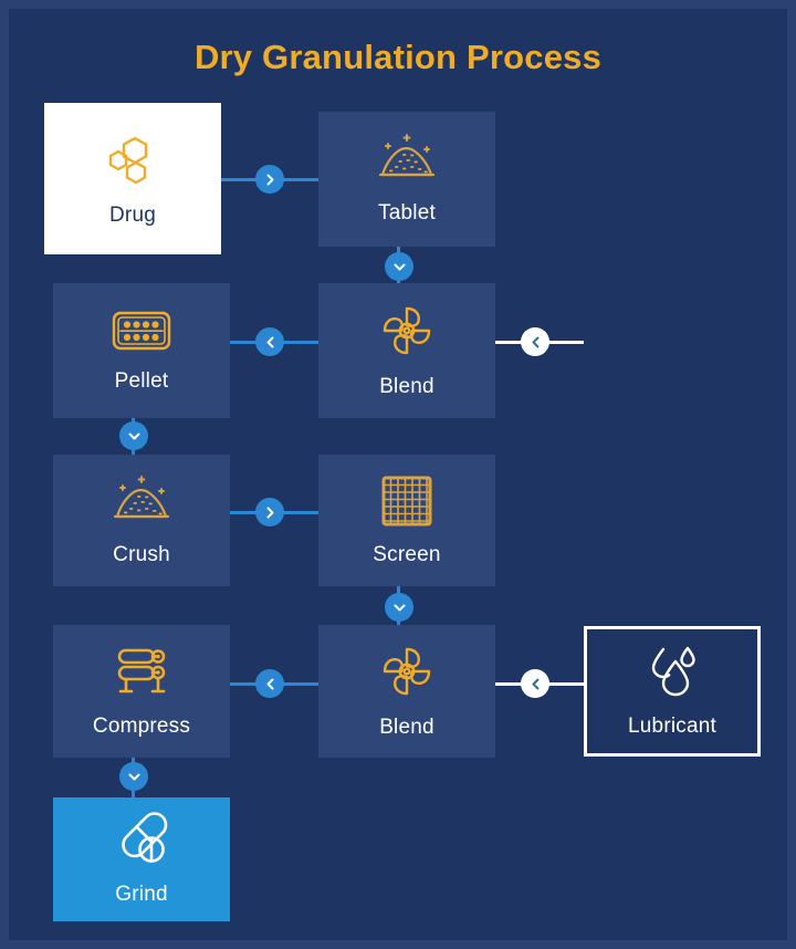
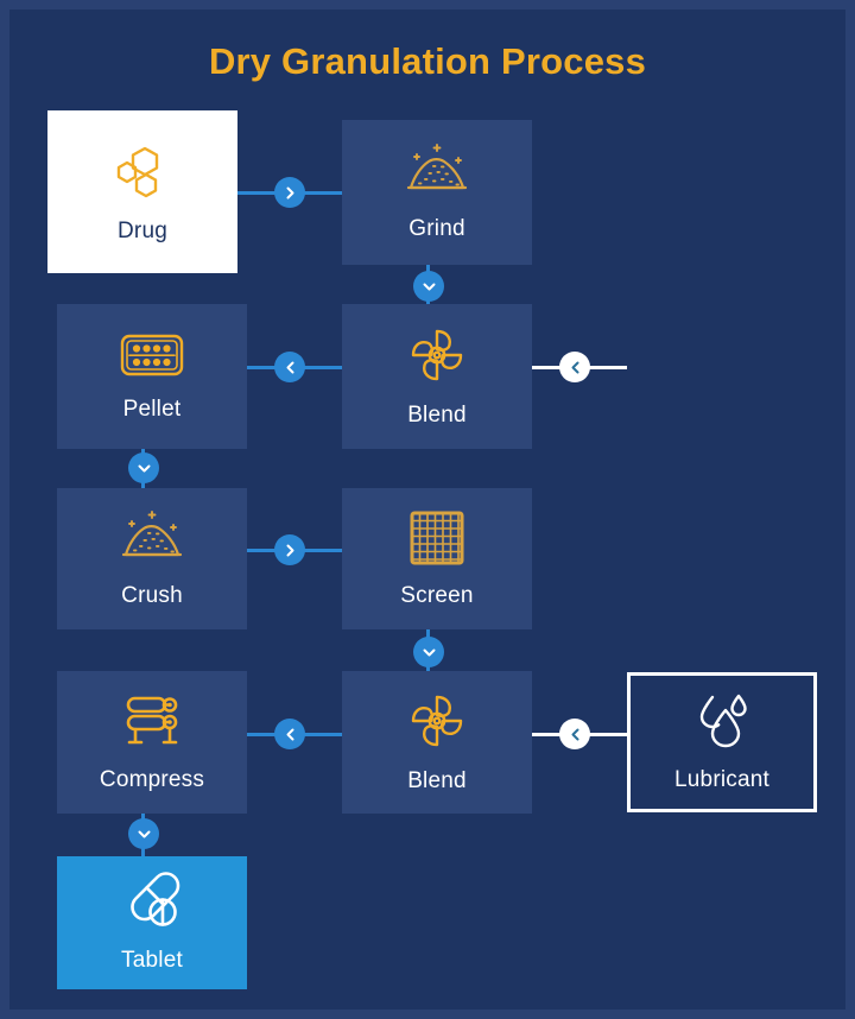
  Dry Granulation Process
  Drug
- Tablet
+ Grind
  Pellet
  Blend
  Crush
  Screen
  Compress
  Blend
  Lubricant
- Grind
+ Tablet
